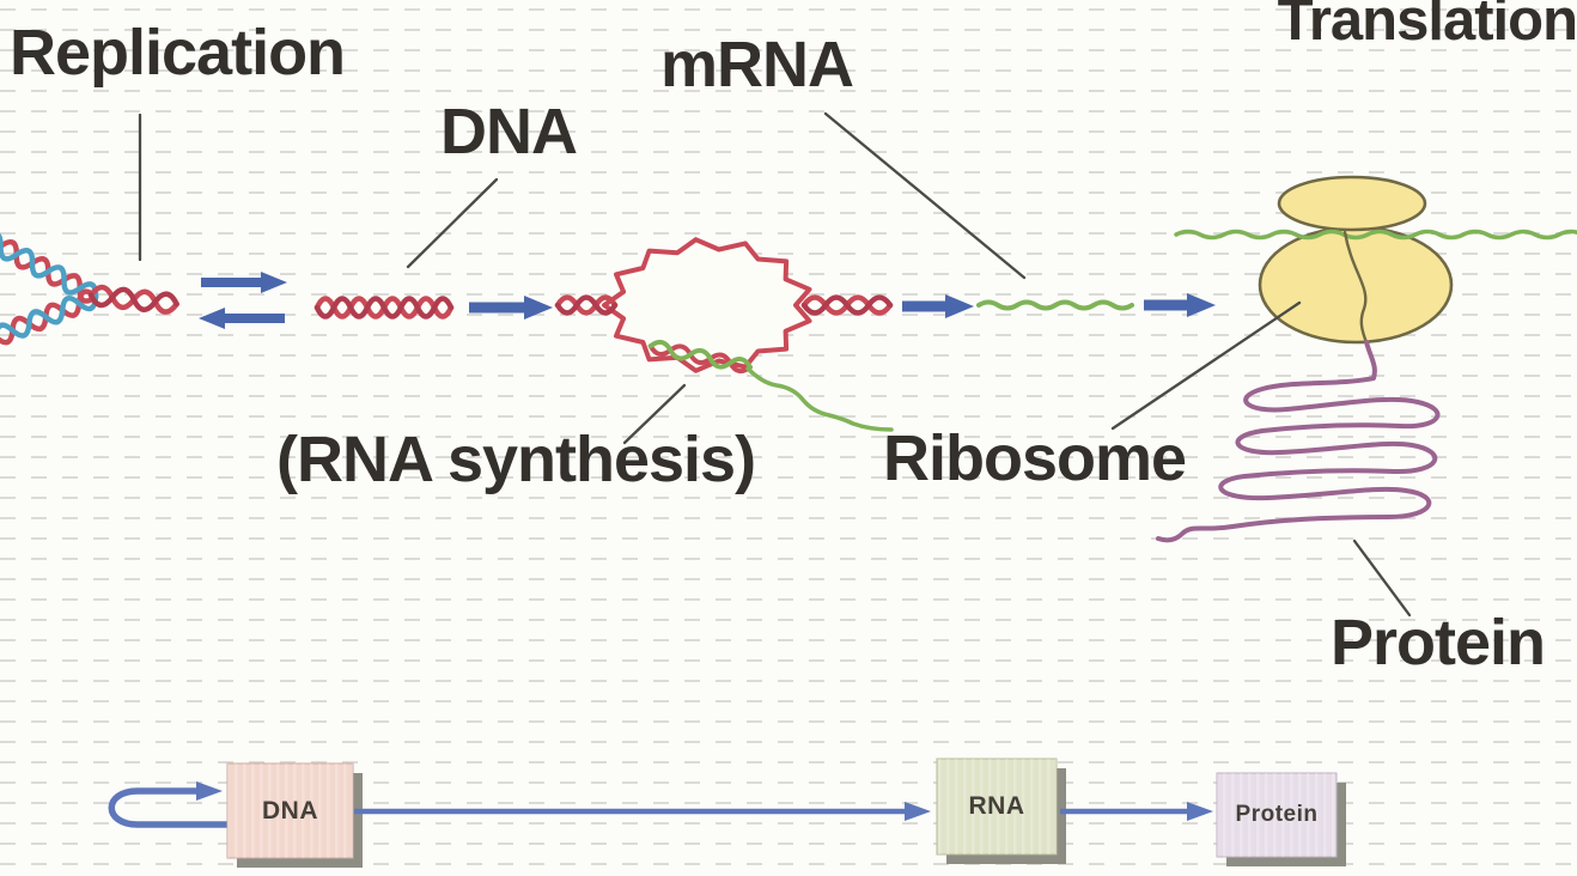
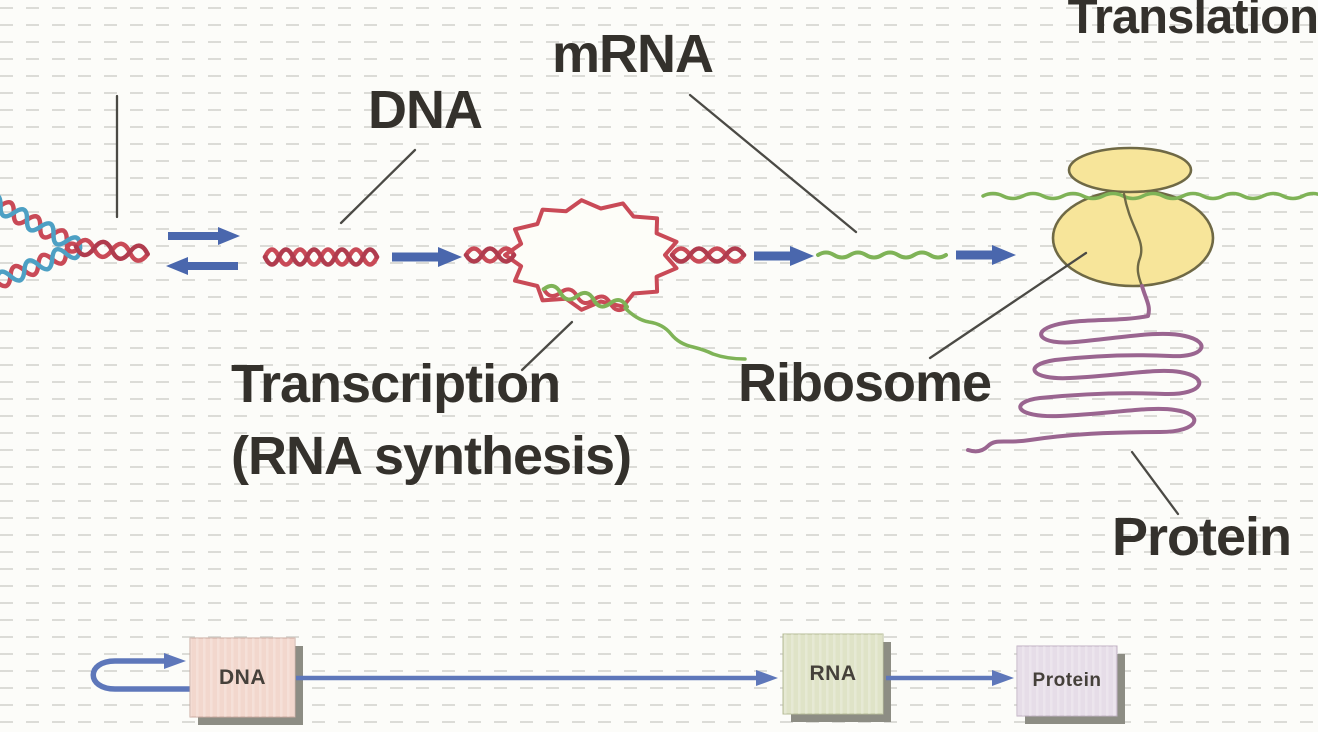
- Replication
  DNA
  mRNA
  Translation
+ Transcription
  (RNA synthesis)
  Ribosome
  Protein
  DNA
  RNA
  Protein
